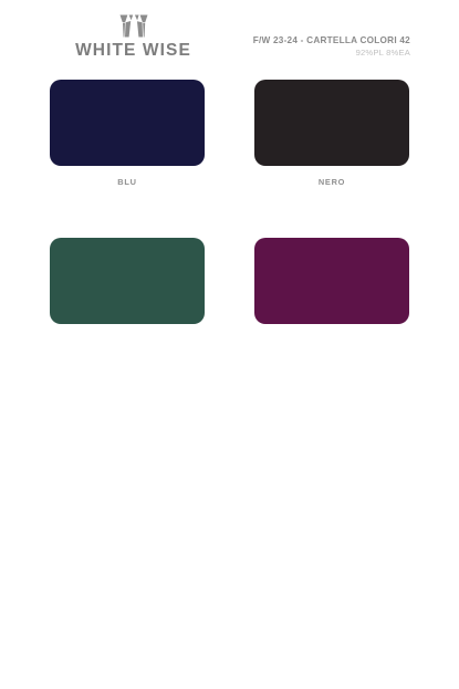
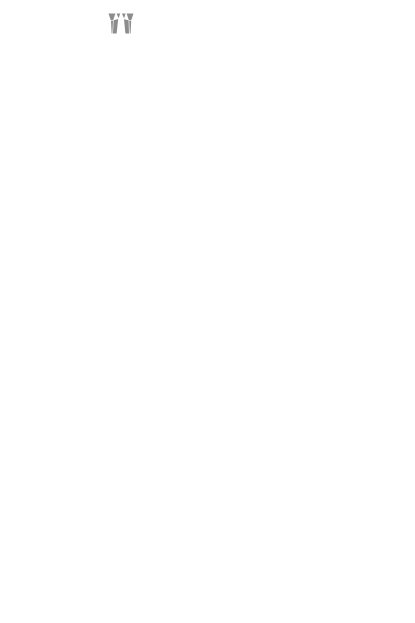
- WHITE WISE
- F/W 23-24 - CARTELLA COLORI 42
- 92%PL 8%EA
- BLU
- NERO
